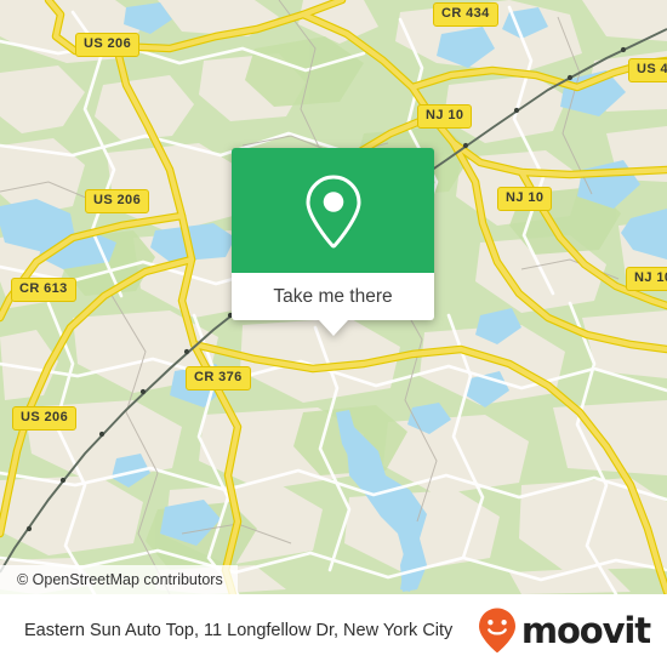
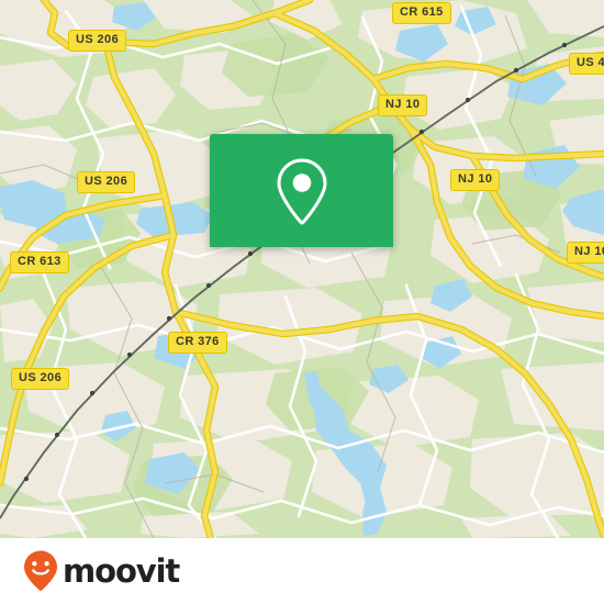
- CR 434
+ CR 615
  US 206
  US 4
  NJ 10
  US 206
  NJ 10
  CR 613
  NJ 1
  CR 376
  US 206
- Take me there
- © OpenStreetMap contributors
- Eastern Sun Auto Top, 11 Longfellow Dr, New York City
  moovit
